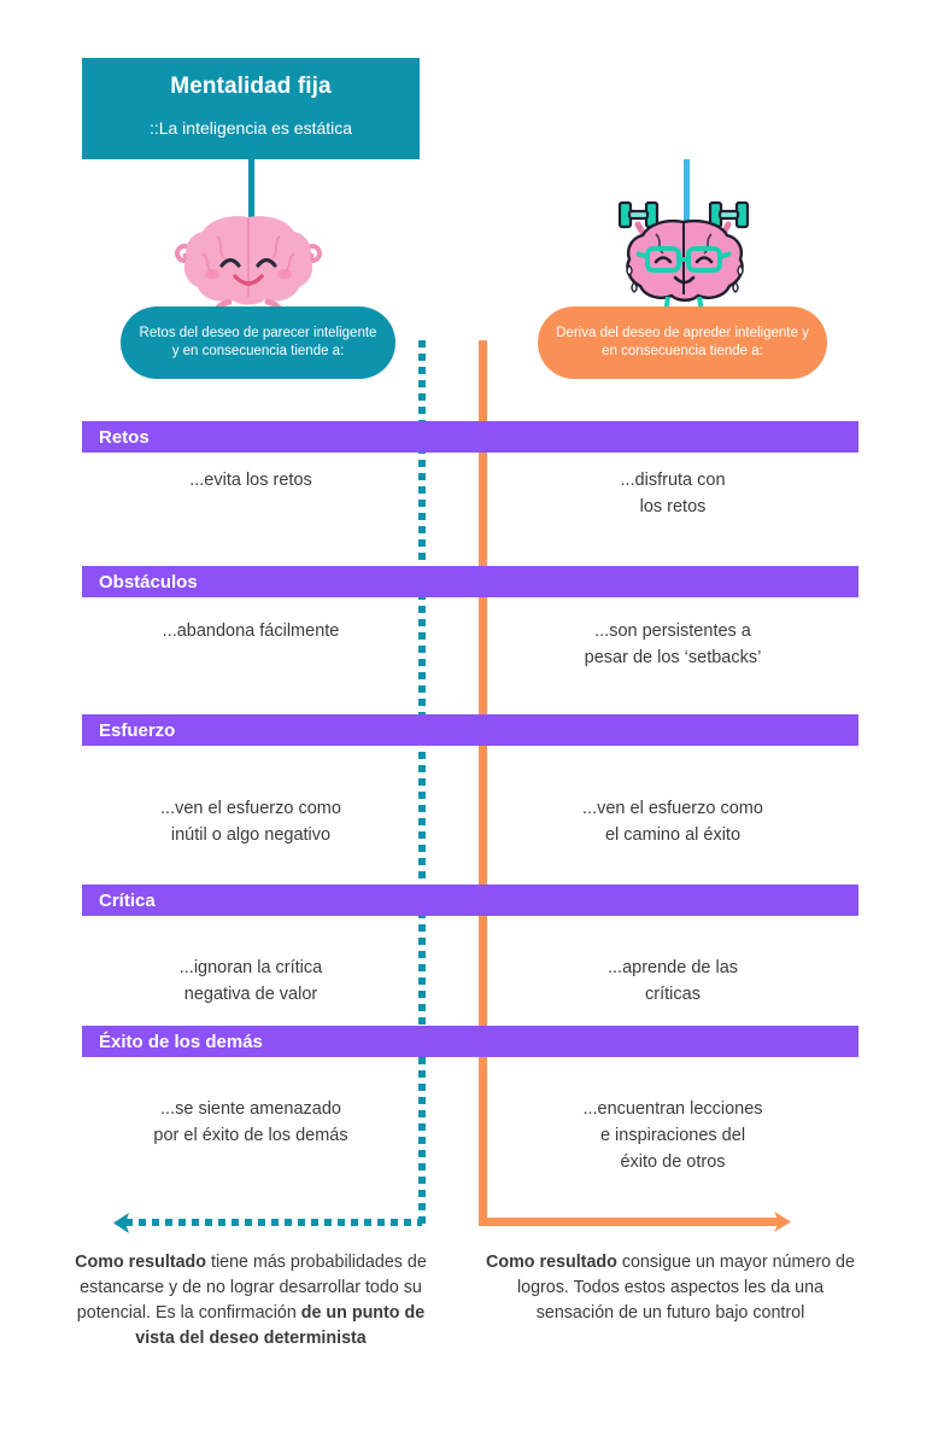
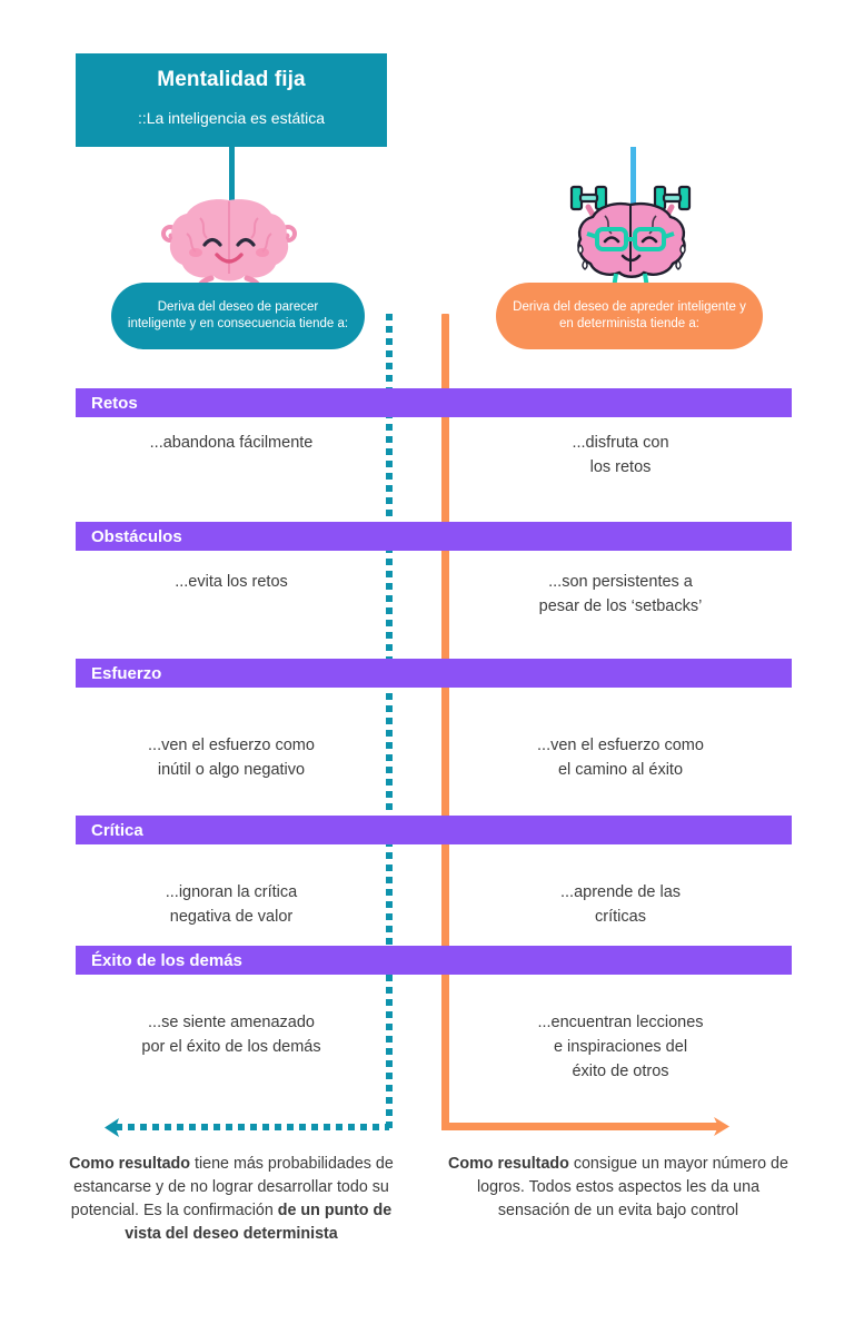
  Mentalidad fija
  ::La inteligencia es estática
- Retos del deseo de parecer inteligente y en consecuencia tiende a:
+ Deriva del deseo de parecer inteligente y en consecuencia tiende a:
- Deriva del deseo de apreder inteligente y en consecuencia tiende a:
+ Deriva del deseo de apreder inteligente y en determinista tiende a:
  Retos
- ...evita los retos
+ ...abandona fácilmente
  ...disfruta con
  los retos
  Obstáculos
- ...abandona fácilmente
+ ...evita los retos
  ...son persistentes a
  pesar de los ‘setbacks’
  Esfuerzo
  ...ven el esfuerzo como
  inútil o algo negativo
  ...ven el esfuerzo como
  el camino al éxito
  Crítica
  ...ignoran la crítica
  negativa de valor
  ...aprende de las
  críticas
  Éxito de los demás
  ...se siente amenazado
  por el éxito de los demás
  ...encuentran lecciones
  e inspiraciones del
  éxito de otros
  Como resultado tiene más probabilidades de estancarse y de no lograr desarrollar todo su potencial. Es la confirmación de un punto de vista del deseo determinista
- Como resultado consigue un mayor número de logros. Todos estos aspectos les da una sensación de un futuro bajo control
+ Como resultado consigue un mayor número de logros. Todos estos aspectos les da una sensación de un evita bajo control
